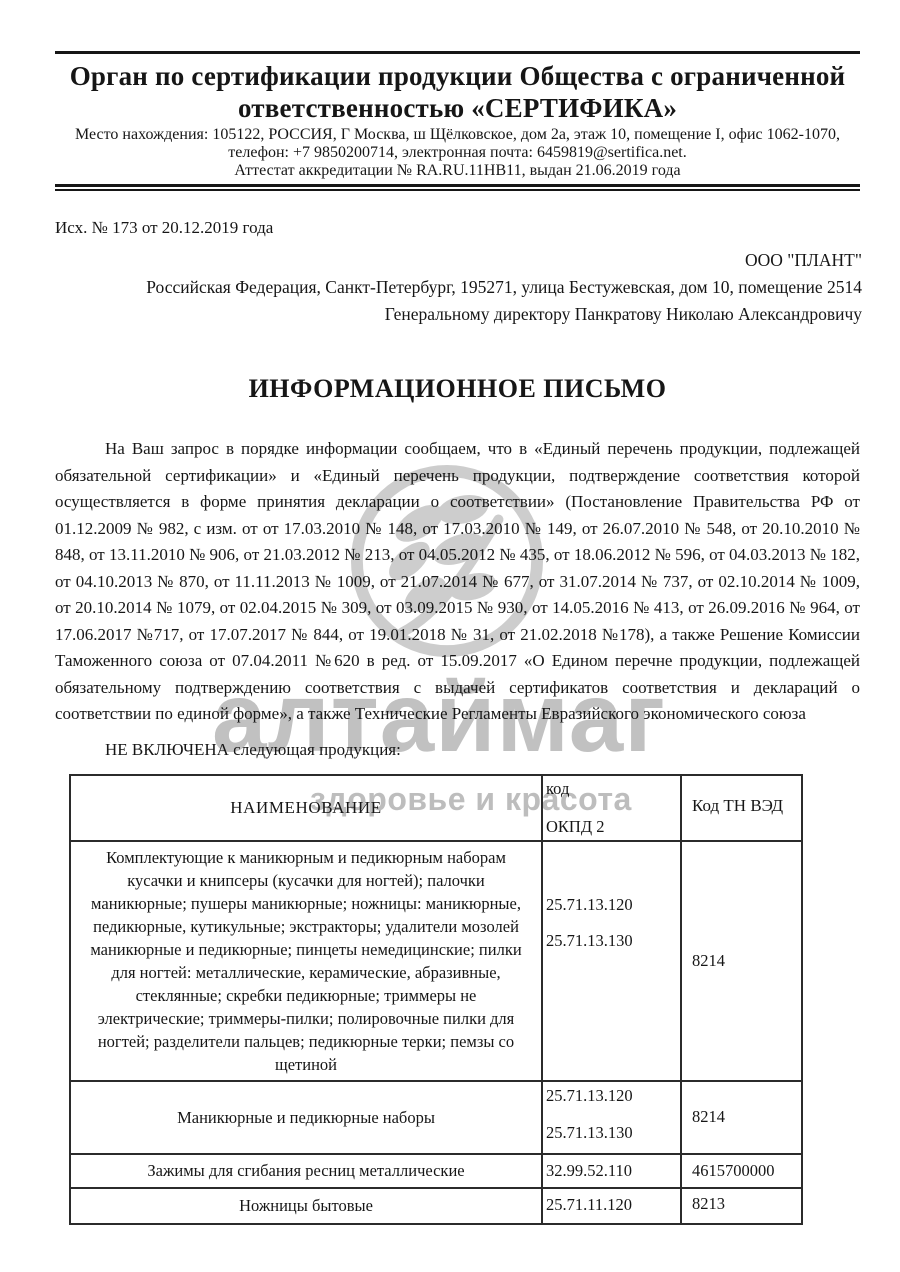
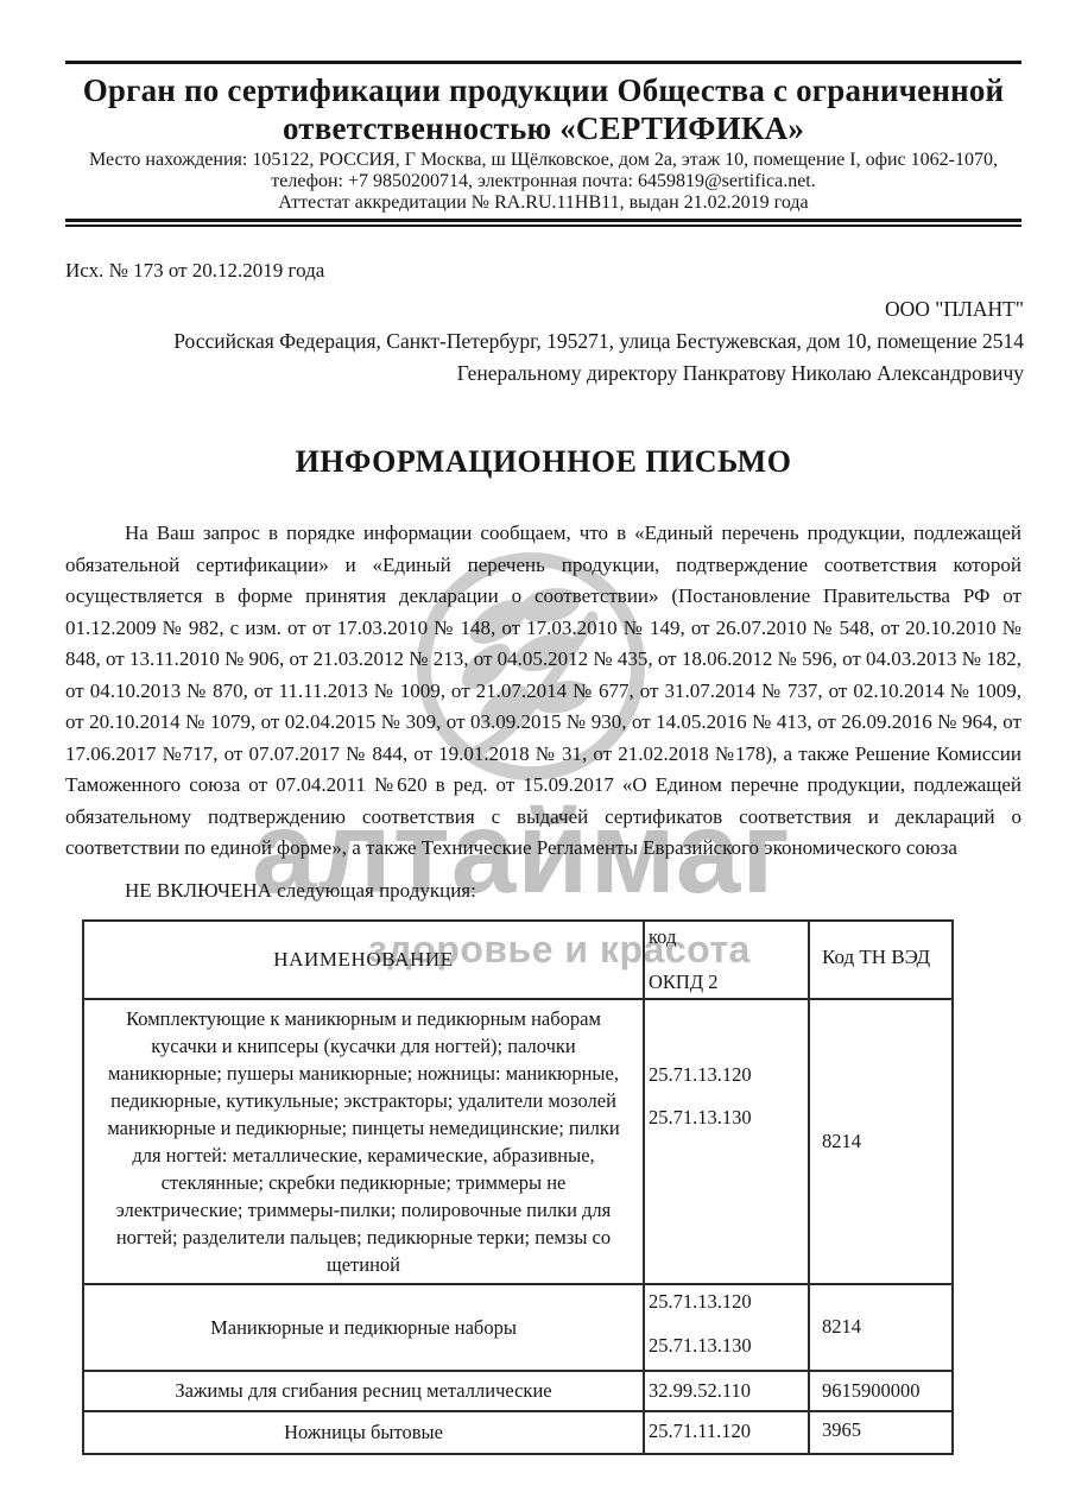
  алтаймаг
  здоровье и красота
  Орган по сертификации продукции Общества с ограниченной ответственностью «СЕРТИФИКА»
  Место нахождения: 105122, РОССИЯ, Г Москва, ш Щёлковское, дом 2а, этаж 10, помещение I, офис 1062-1070,
  телефон: +7 9850200714, электронная почта: 6459819@sertifica.net.
- Аттестат аккредитации № RA.RU.11НВ11, выдан 21.06.2019 года
+ Аттестат аккредитации № RA.RU.11НВ11, выдан 21.02.2019 года
  Исх. № 173 от 20.12.2019 года
  ООО "ПЛАНТ"
  Российская Федерация, Санкт-Петербург, 195271, улица Бестужевская, дом 10, помещение 2514
  Генеральному директору Панкратову Николаю Александровичу
  ИНФОРМАЦИОННОЕ ПИСЬМО
- На Ваш запрос в порядке информации сообщаем, что в «Единый перечень продукции, подлежащей обязательной сертификации» и «Единый перечень продукции, подтверждение соответствия которой осуществляется в форме принятия декларации о соответствии» (Постановление Правительства РФ от 01.12.2009 № 982, с изм. от от 17.03.2010 № 148, от 17.03.2010 № 149, от 26.07.2010 № 548, от 20.10.2010 № 848, от 13.11.2010 № 906, от 21.03.2012 № 213, от 04.05.2012 № 435, от 18.06.2012 № 596, от 04.03.2013 № 182, от 04.10.2013 № 870, от 11.11.2013 № 1009, от 21.07.2014 № 677, от 31.07.2014 № 737, от 02.10.2014 № 1009, от 20.10.2014 № 1079, от 02.04.2015 № 309, от 03.09.2015 № 930, от 14.05.2016 № 413, от 26.09.2016 № 964, от 17.06.2017 №717, от 17.07.2017 № 844, от 19.01.2018 № 31, от 21.02.2018 №178), а также Решение Комиссии Таможенного союза от 07.04.2011 №620 в ред. от 15.09.2017 «О Едином перечне продукции, подлежащей обязательному подтверждению соответствия с выдачей сертификатов соответствия и деклараций о соответствии по единой форме», а также Технические Регламенты Евразийского экономического союза
+ На Ваш запрос в порядке информации сообщаем, что в «Единый перечень продукции, подлежащей обязательной сертификации» и «Единый перечень продукции, подтверждение соответствия которой осуществляется в форме принятия декларации о соответствии» (Постановление Правительства РФ от 01.12.2009 № 982, с изм. от от 17.03.2010 № 148, от 17.03.2010 № 149, от 26.07.2010 № 548, от 20.10.2010 № 848, от 13.11.2010 № 906, от 21.03.2012 № 213, от 04.05.2012 № 435, от 18.06.2012 № 596, от 04.03.2013 № 182, от 04.10.2013 № 870, от 11.11.2013 № 1009, от 21.07.2014 № 677, от 31.07.2014 № 737, от 02.10.2014 № 1009, от 20.10.2014 № 1079, от 02.04.2015 № 309, от 03.09.2015 № 930, от 14.05.2016 № 413, от 26.09.2016 № 964, от 17.06.2017 №717, от 07.07.2017 № 844, от 19.01.2018 № 31, от 21.02.2018 №178), а также Решение Комиссии Таможенного союза от 07.04.2011 №620 в ред. от 15.09.2017 «О Едином перечне продукции, подлежащей обязательному подтверждению соответствия с выдачей сертификатов соответствия и деклараций о соответствии по единой форме», а также Технические Регламенты Евразийского экономического союза
  НЕ ВКЛЮЧЕНА следующая продукция:
  НАИМЕНОВАНИЕ	код ОКПД 2	Код ТН ВЭД
  Комплектующие к маникюрным и педикюрным наборам кусачки и книпсеры (кусачки для ногтей); палочки маникюрные; пушеры маникюрные; ножницы: маникюрные, педикюрные, кутикульные; экстракторы; удалители мозолей маникюрные и педикюрные; пинцеты немедицинские; пилки для ногтей: металлические, керамические, абразивные, стеклянные; скребки педикюрные; триммеры не электрические; триммеры-пилки; полировочные пилки для ногтей; разделители пальцев; педикюрные терки; пемзы со щетиной	25.71.13.120 25.71.13.130	8214
  Маникюрные и педикюрные наборы	25.71.13.120 25.71.13.130	8214
- Зажимы для сгибания ресниц металлические	32.99.52.110	4615700000
+ Зажимы для сгибания ресниц металлические	32.99.52.110	9615900000
- Ножницы бытовые	25.71.11.120	8213
+ Ножницы бытовые	25.71.11.120	3965
